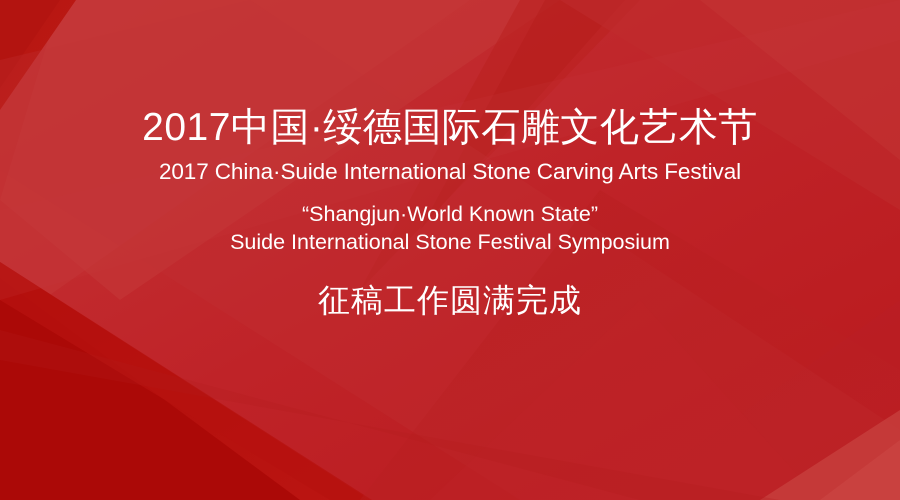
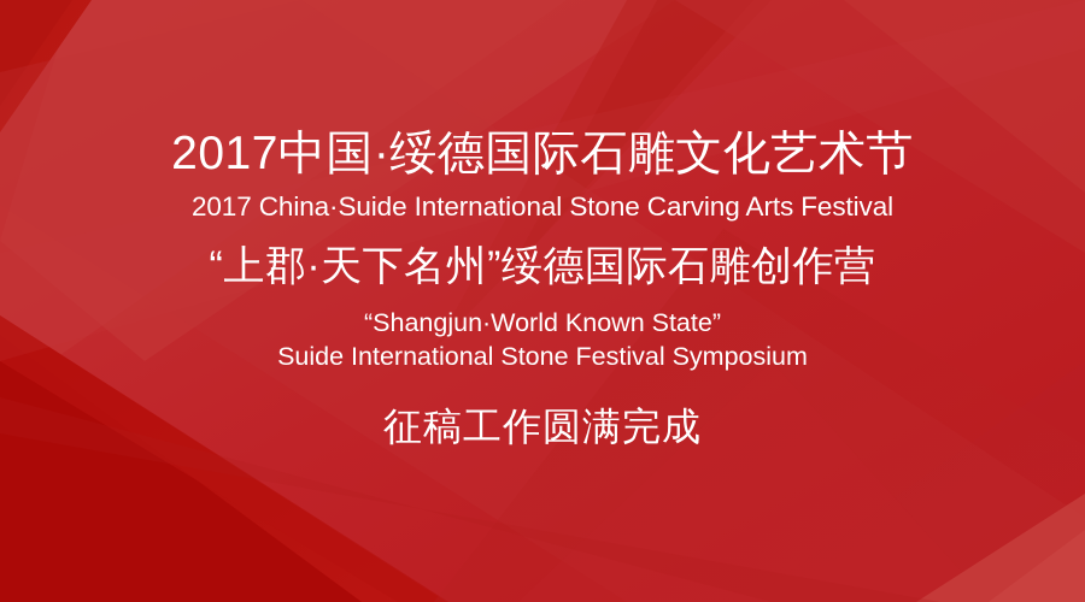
  2017中国·绥德国际石雕文化艺术节
  2017 China·Suide International Stone Carving Arts Festival
+ “上郡·天下名州”绥德国际石雕创作营
  “Shangjun·World Known State”
  Suide International Stone Festival Symposium
  征稿工作圆满完成
